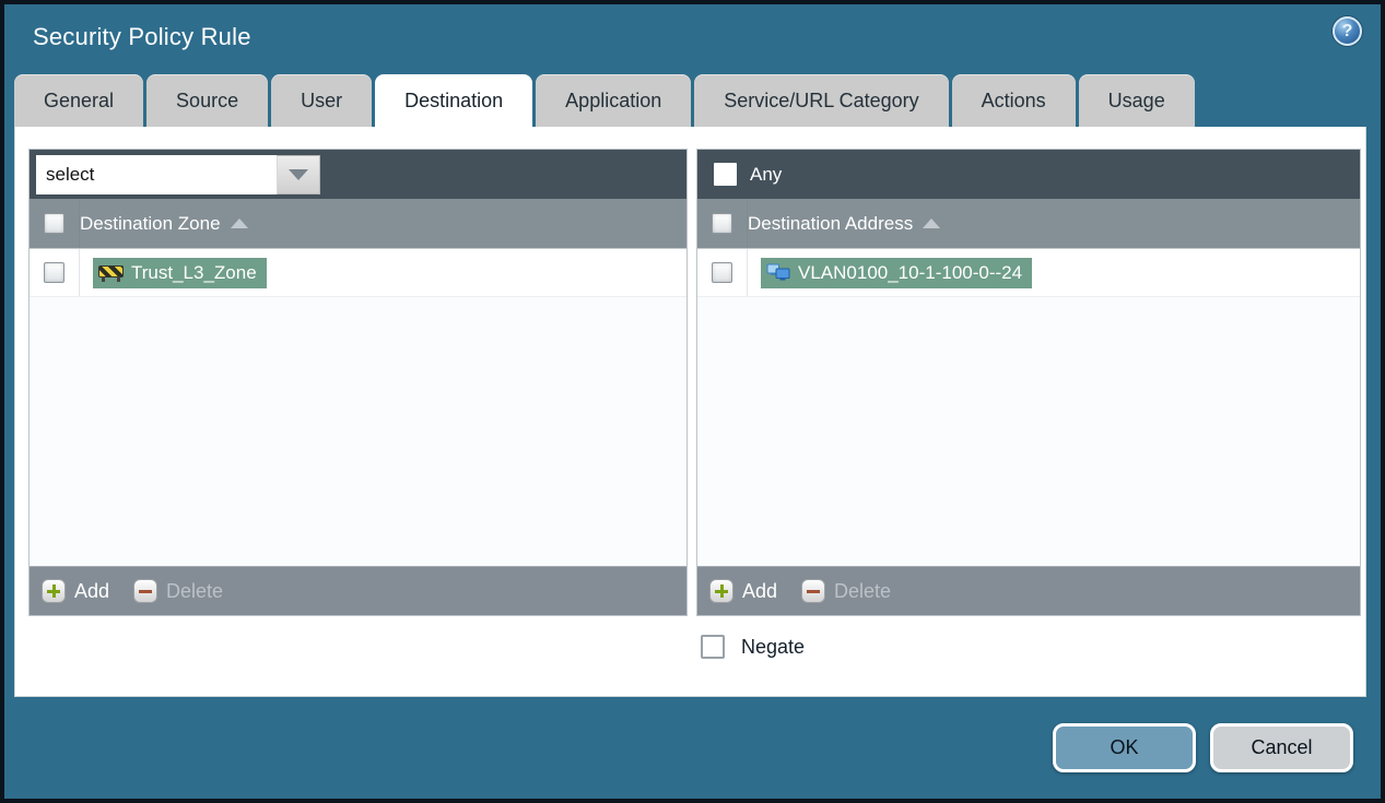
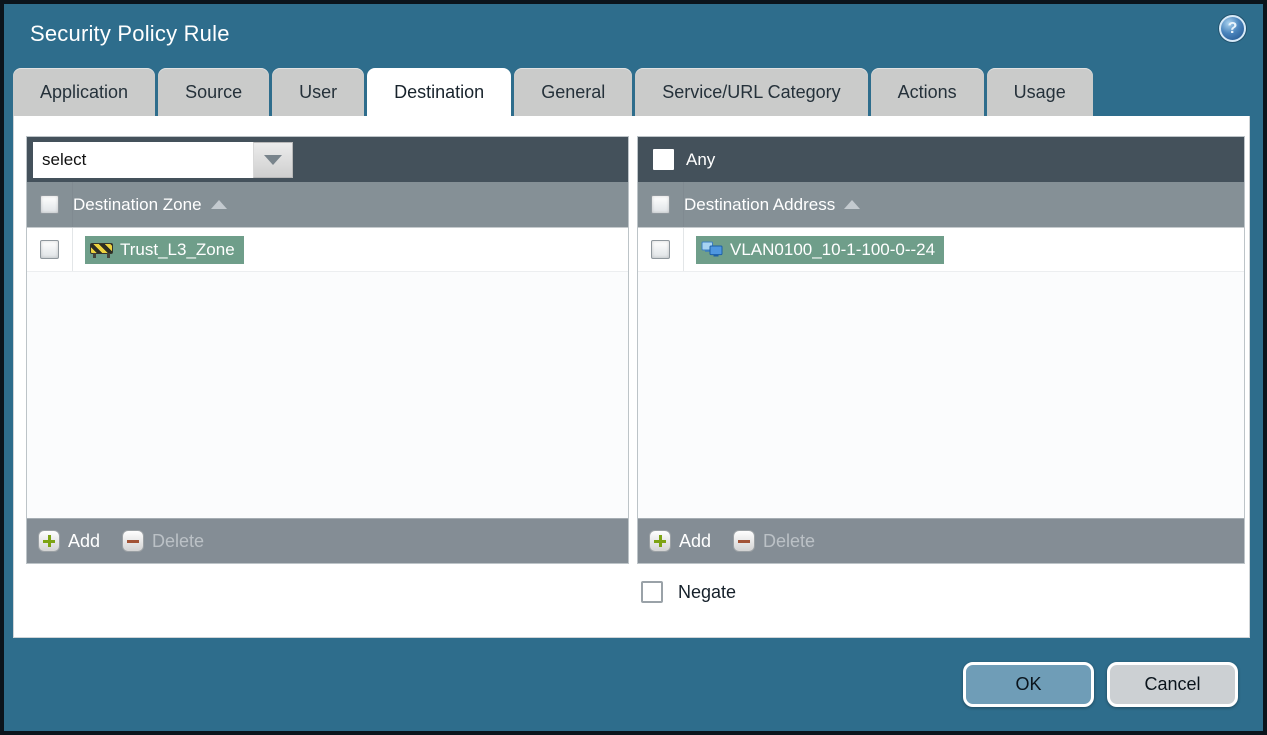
  Security Policy Rule
  ?
- General
+ Application
  Source
  User
  Destination
- Application
+ General
  Service/URL Category
  Actions
  Usage
  select
  Destination Zone
  Trust_L3_Zone
  Add
  Delete
  Any
  Destination Address
  VLAN0100_10-1-100-0--24
  Add
  Delete
  Negate
  OK
  Cancel
